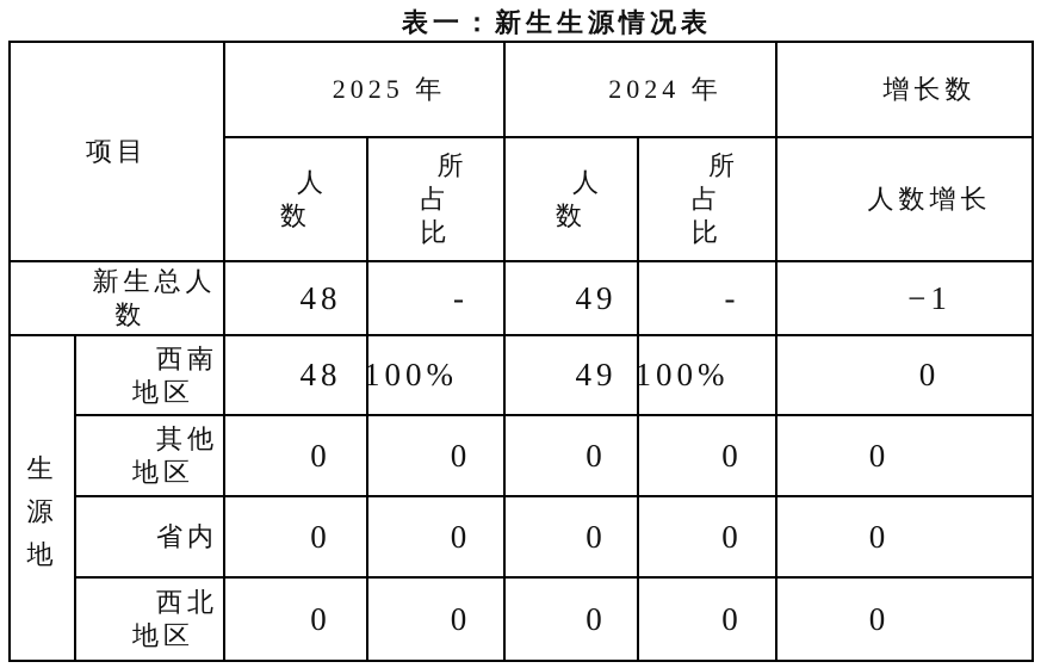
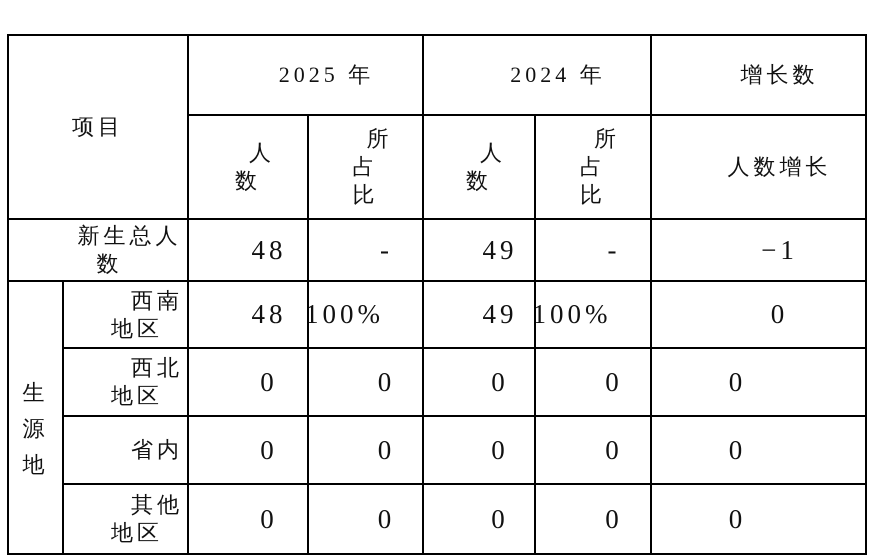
- 表一：新生生源情况表
  项目	2025 年	2024 年	增长数
  人 数	所 占 比	人 数	所 占 比	人数增长
  新生总人 数	48	-	49	-	−1
  生 源 地	西南 地区	48	100%	49	100%	0
- 其他 地区	0	0	0	0	0
+ 西北 地区	0	0	0	0	0
  省内	0	0	0	0	0
- 西北 地区	0	0	0	0	0
+ 其他 地区	0	0	0	0	0
